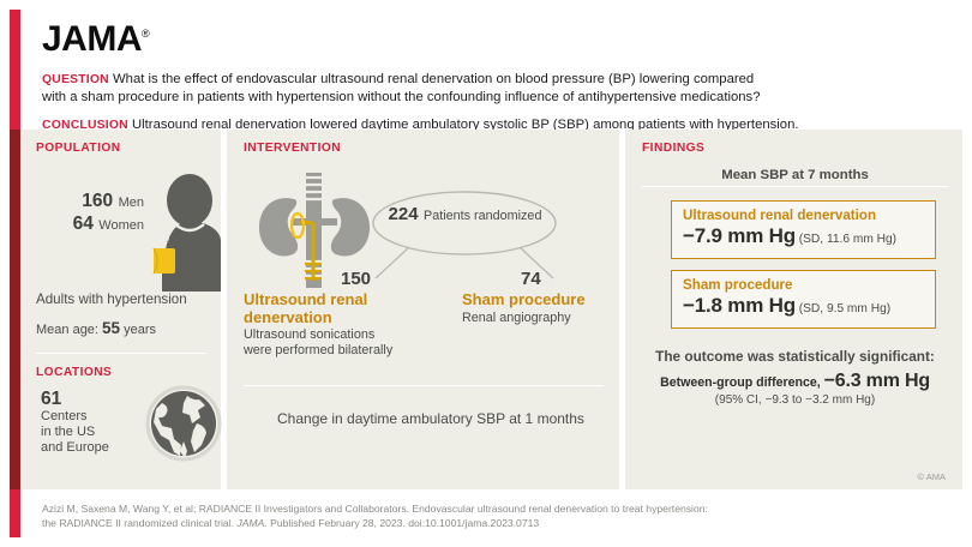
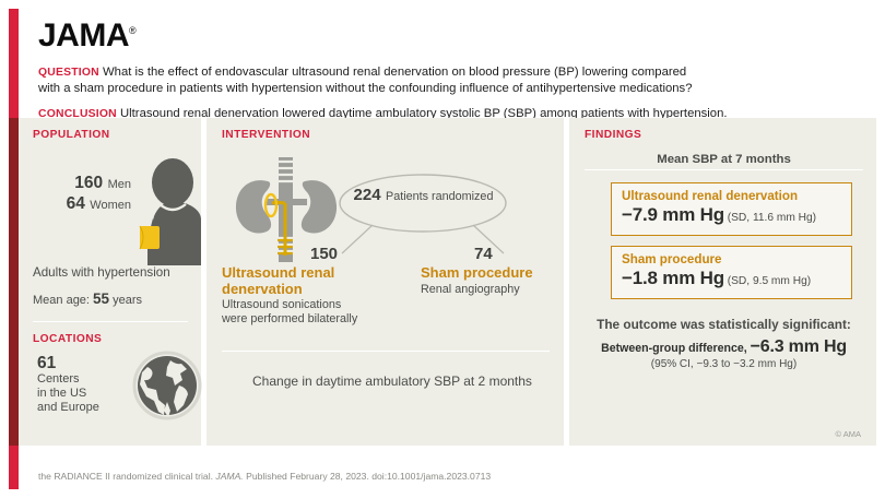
  JAMA®
  QUESTION What is the effect of endovascular ultrasound renal denervation on blood pressure (BP) lowering compared
  with a sham procedure in patients with hypertension without the confounding influence of antihypertensive medications?
  CONCLUSION Ultrasound renal denervation lowered daytime ambulatory systolic BP (SBP) among patients with hypertension.
  POPULATION
  160 Men
  64 Women
  Adults with hypertension
  Mean age: 55 years
  LOCATIONS
  61
  Centers
  in the US
  and Europe
  INTERVENTION
  224 Patients randomized
  150
  74
  Ultrasound renal
  denervation
  Ultrasound sonications
  were performed bilaterally
  Sham procedure
  Renal angiography
- Change in daytime ambulatory SBP at 1 months
+ Change in daytime ambulatory SBP at 2 months
  FINDINGS
  Mean SBP at 7 months
  Ultrasound renal denervation
  −7.9 mm Hg (SD, 11.6 mm Hg)
  Sham procedure
  −1.8 mm Hg (SD, 9.5 mm Hg)
  The outcome was statistically significant:
  Between-group difference, −6.3 mm Hg
  (95% CI, −9.3 to −3.2 mm Hg)
  © AMA
- Azizi M, Saxena M, Wang Y, et al; RADIANCE II Investigators and Collaborators. Endovascular ultrasound renal denervation to treat hypertension:
  the RADIANCE II randomized clinical trial. JAMA. Published February 28, 2023. doi:10.1001/jama.2023.0713
